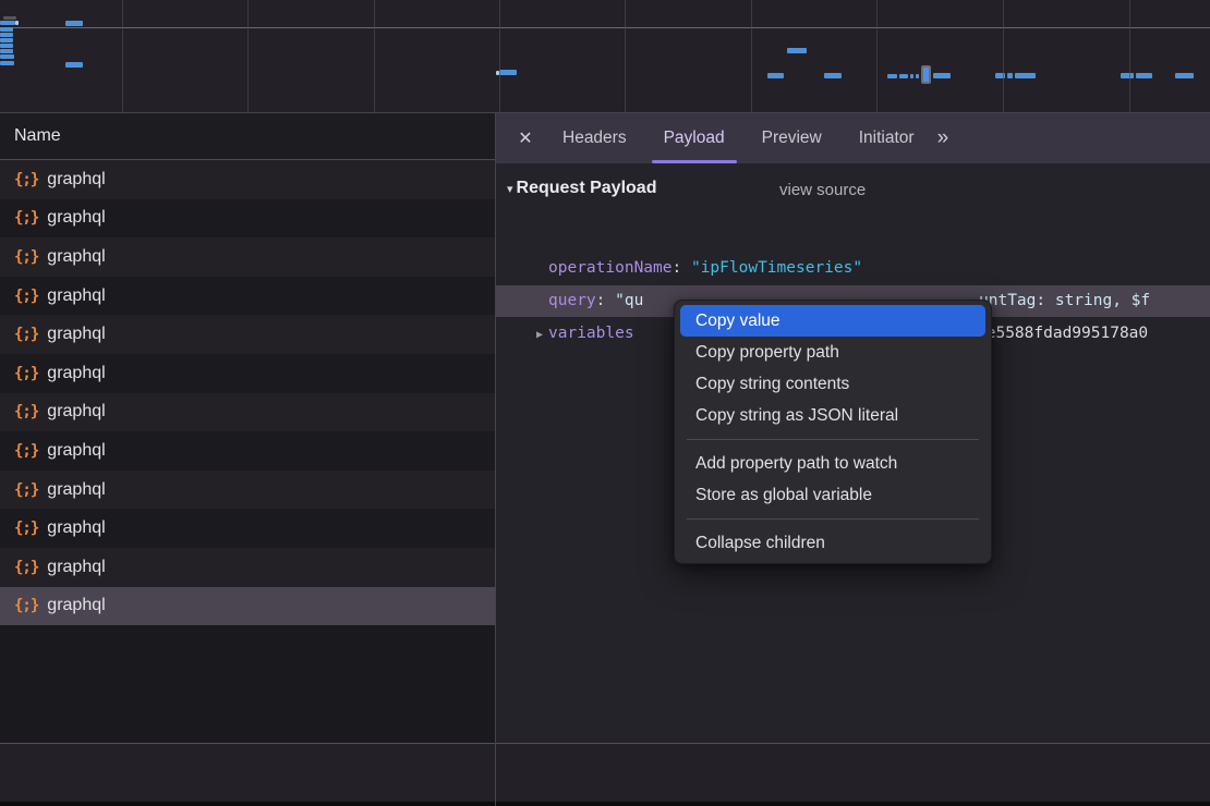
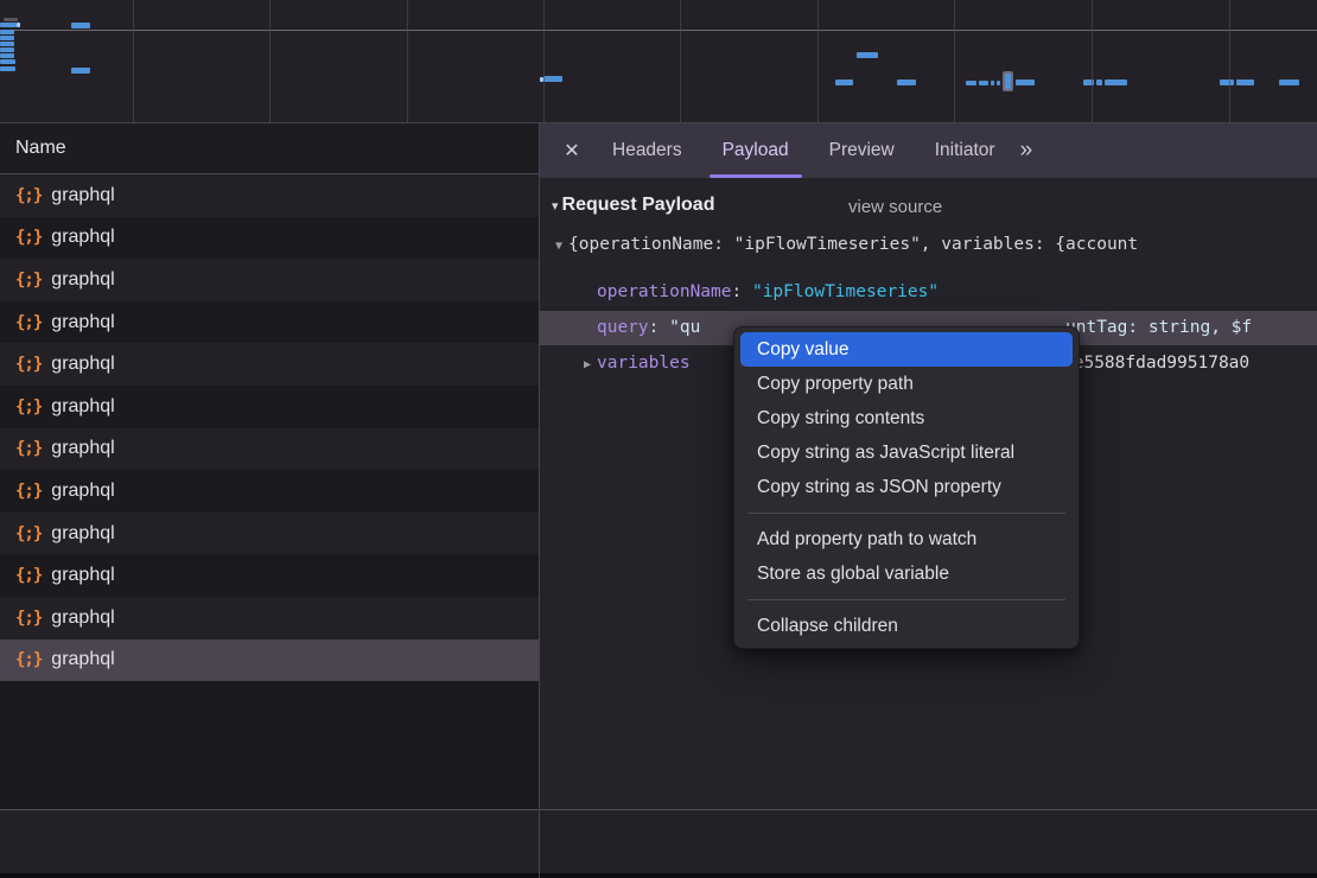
  Name
  {;}
  graphql
  {;}
  graphql
  {;}
  graphql
  {;}
  graphql
  {;}
  graphql
  {;}
  graphql
  {;}
  graphql
  {;}
  graphql
  {;}
  graphql
  {;}
  graphql
  {;}
  graphql
  {;}
  graphql
  ✕
  Headers
  Payload
  Preview
  Initiator
  »
  ▾
  Request Payload
  view source
+ ▼ {operationName: "ipFlowTimeseries", variables: {account
  operationName: "ipFlowTimeseries"
  query: "qu
  ntTag: string, $f
  ▶ variables
  5588fdad995178a0
  Copy value
  Copy property path
  Copy string contents
+ Copy string as JavaScript literal
- Copy string as JSON literal
+ Copy string as JSON property
  Add property path to watch
  Store as global variable
  Collapse children
